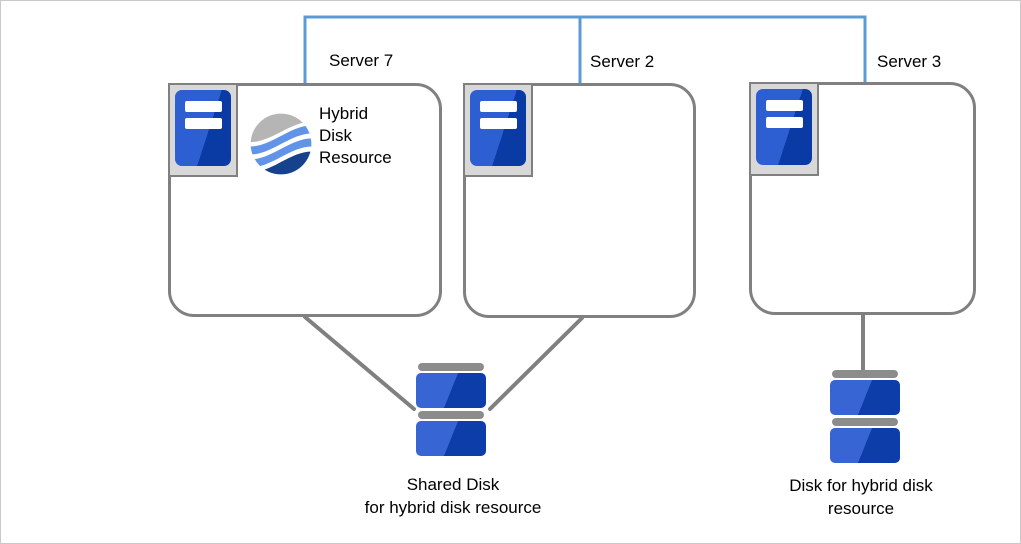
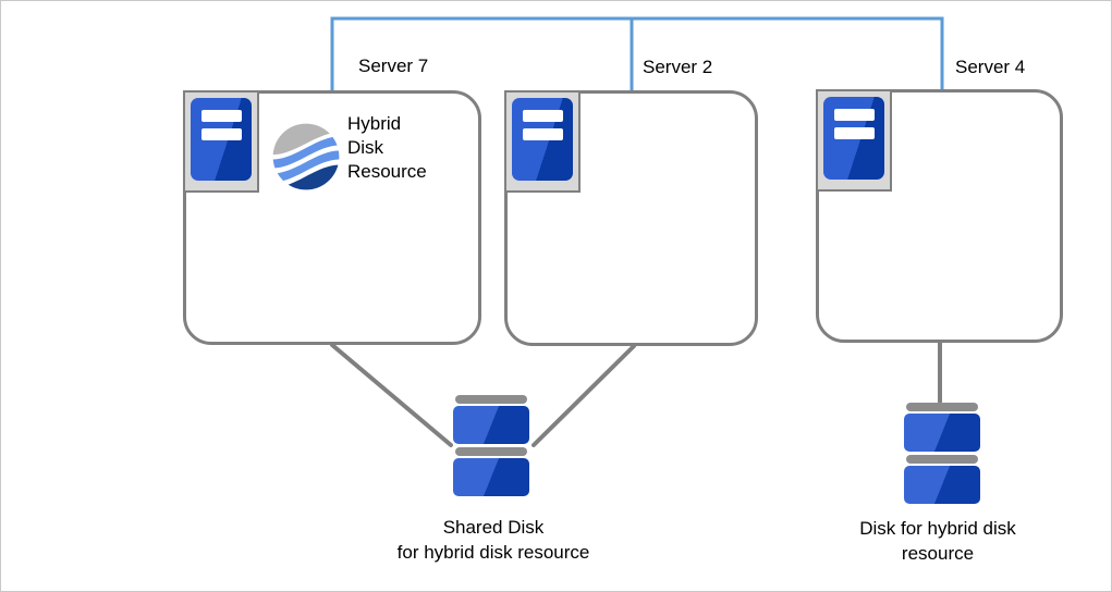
  Server 7
  Server 2
- Server 3
+ Server 4
  Hybrid Disk Resource
  Shared Disk
  for hybrid disk resource
  Disk for hybrid disk
  resource
